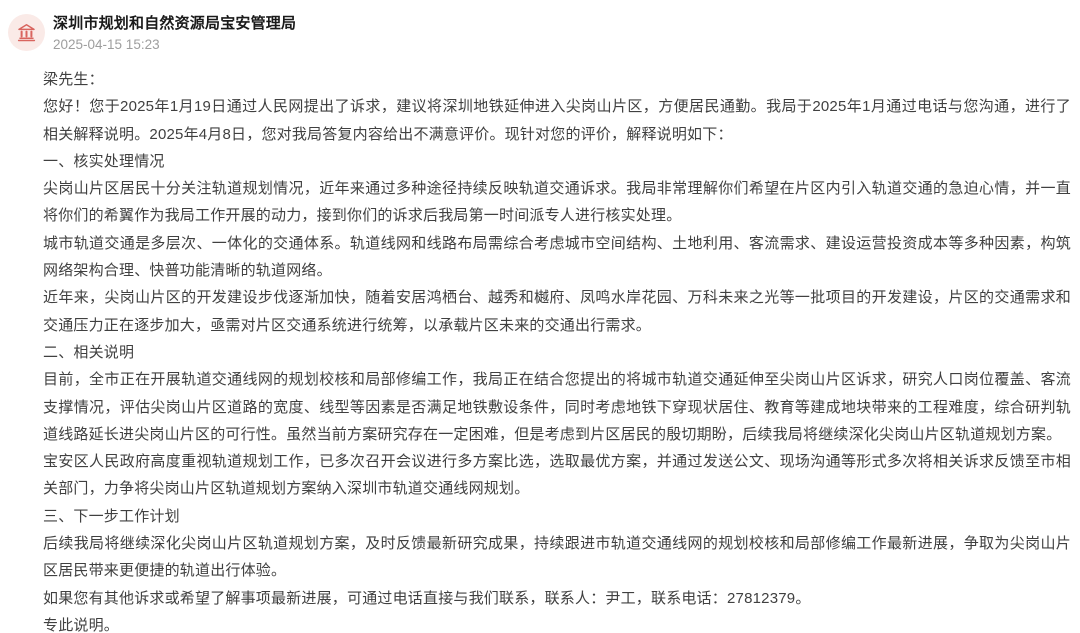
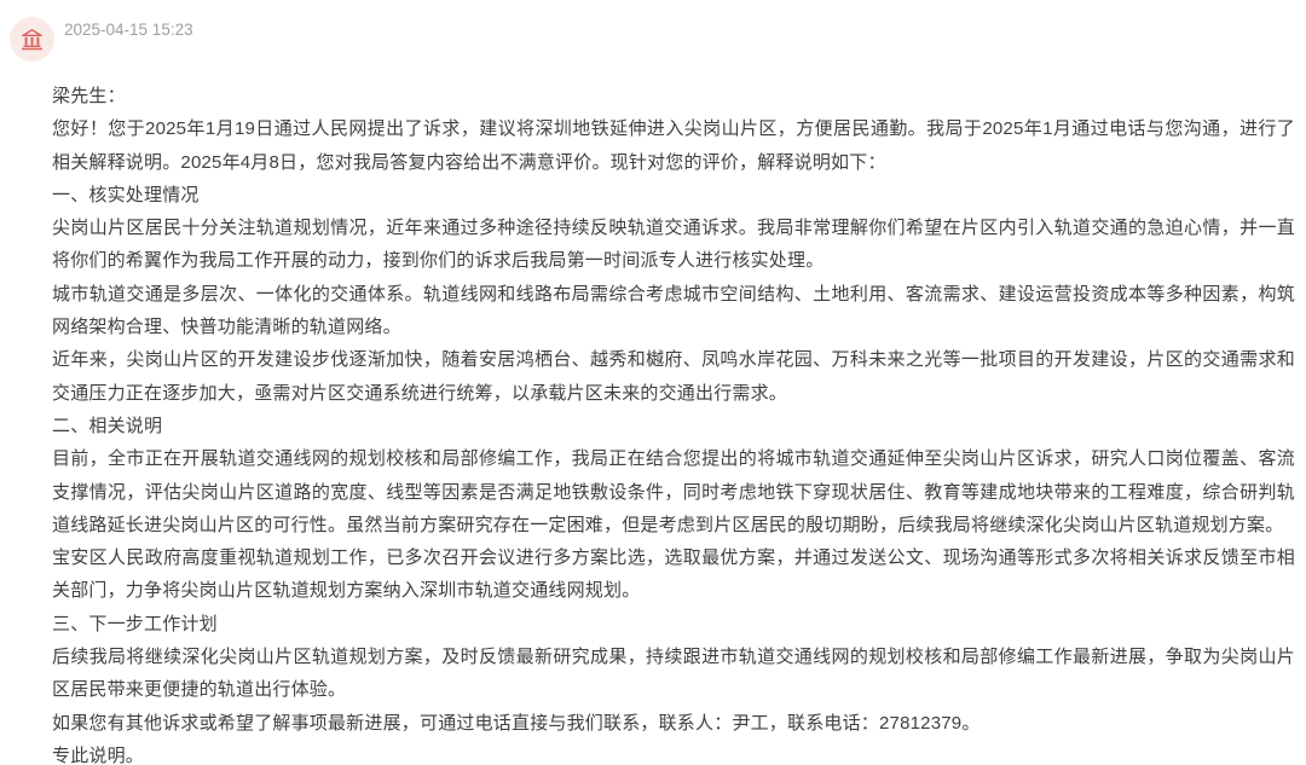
- 深圳市规划和自然资源局宝安管理局
  2025-04-15 15:23
  梁先生：
  您好！您于2025年1月19日通过人民网提出了诉求，建议将深圳地铁延伸进入尖岗山片区，方便居民通勤。我局于2025年1月通过电话与您沟通，进行了相关解释说明。2025年4月8日，您对我局答复内容给出不满意评价。现针对您的评价，解释说明如下：
  一、核实处理情况
  尖岗山片区居民十分关注轨道规划情况，近年来通过多种途径持续反映轨道交通诉求。我局非常理解你们希望在片区内引入轨道交通的急迫心情，并一直将你们的希翼作为我局工作开展的动力，接到你们的诉求后我局第一时间派专人进行核实处理。
  城市轨道交通是多层次、一体化的交通体系。轨道线网和线路布局需综合考虑城市空间结构、土地利用、客流需求、建设运营投资成本等多种因素，构筑网络架构合理、快普功能清晰的轨道网络。
  近年来，尖岗山片区的开发建设步伐逐渐加快，随着安居鸿栖台、越秀和樾府、凤鸣水岸花园、万科未来之光等一批项目的开发建设，片区的交通需求和交通压力正在逐步加大，亟需对片区交通系统进行统筹，以承载片区未来的交通出行需求。
  二、相关说明
  目前，全市正在开展轨道交通线网的规划校核和局部修编工作，我局正在结合您提出的将城市轨道交通延伸至尖岗山片区诉求，研究人口岗位覆盖、客流支撑情况，评估尖岗山片区道路的宽度、线型等因素是否满足地铁敷设条件，同时考虑地铁下穿现状居住、教育等建成地块带来的工程难度，综合研判轨道线路延长进尖岗山片区的可行性。虽然当前方案研究存在一定困难，但是考虑到片区居民的殷切期盼，后续我局将继续深化尖岗山片区轨道规划方案。
  宝安区人民政府高度重视轨道规划工作，已多次召开会议进行多方案比选，选取最优方案，并通过发送公文、现场沟通等形式多次将相关诉求反馈至市相关部门，力争将尖岗山片区轨道规划方案纳入深圳市轨道交通线网规划。
  三、下一步工作计划
  后续我局将继续深化尖岗山片区轨道规划方案，及时反馈最新研究成果，持续跟进市轨道交通线网的规划校核和局部修编工作最新进展，争取为尖岗山片区居民带来更便捷的轨道出行体验。
  如果您有其他诉求或希望了解事项最新进展，可通过电话直接与我们联系，联系人：尹工，联系电话：27812379。
  专此说明。
